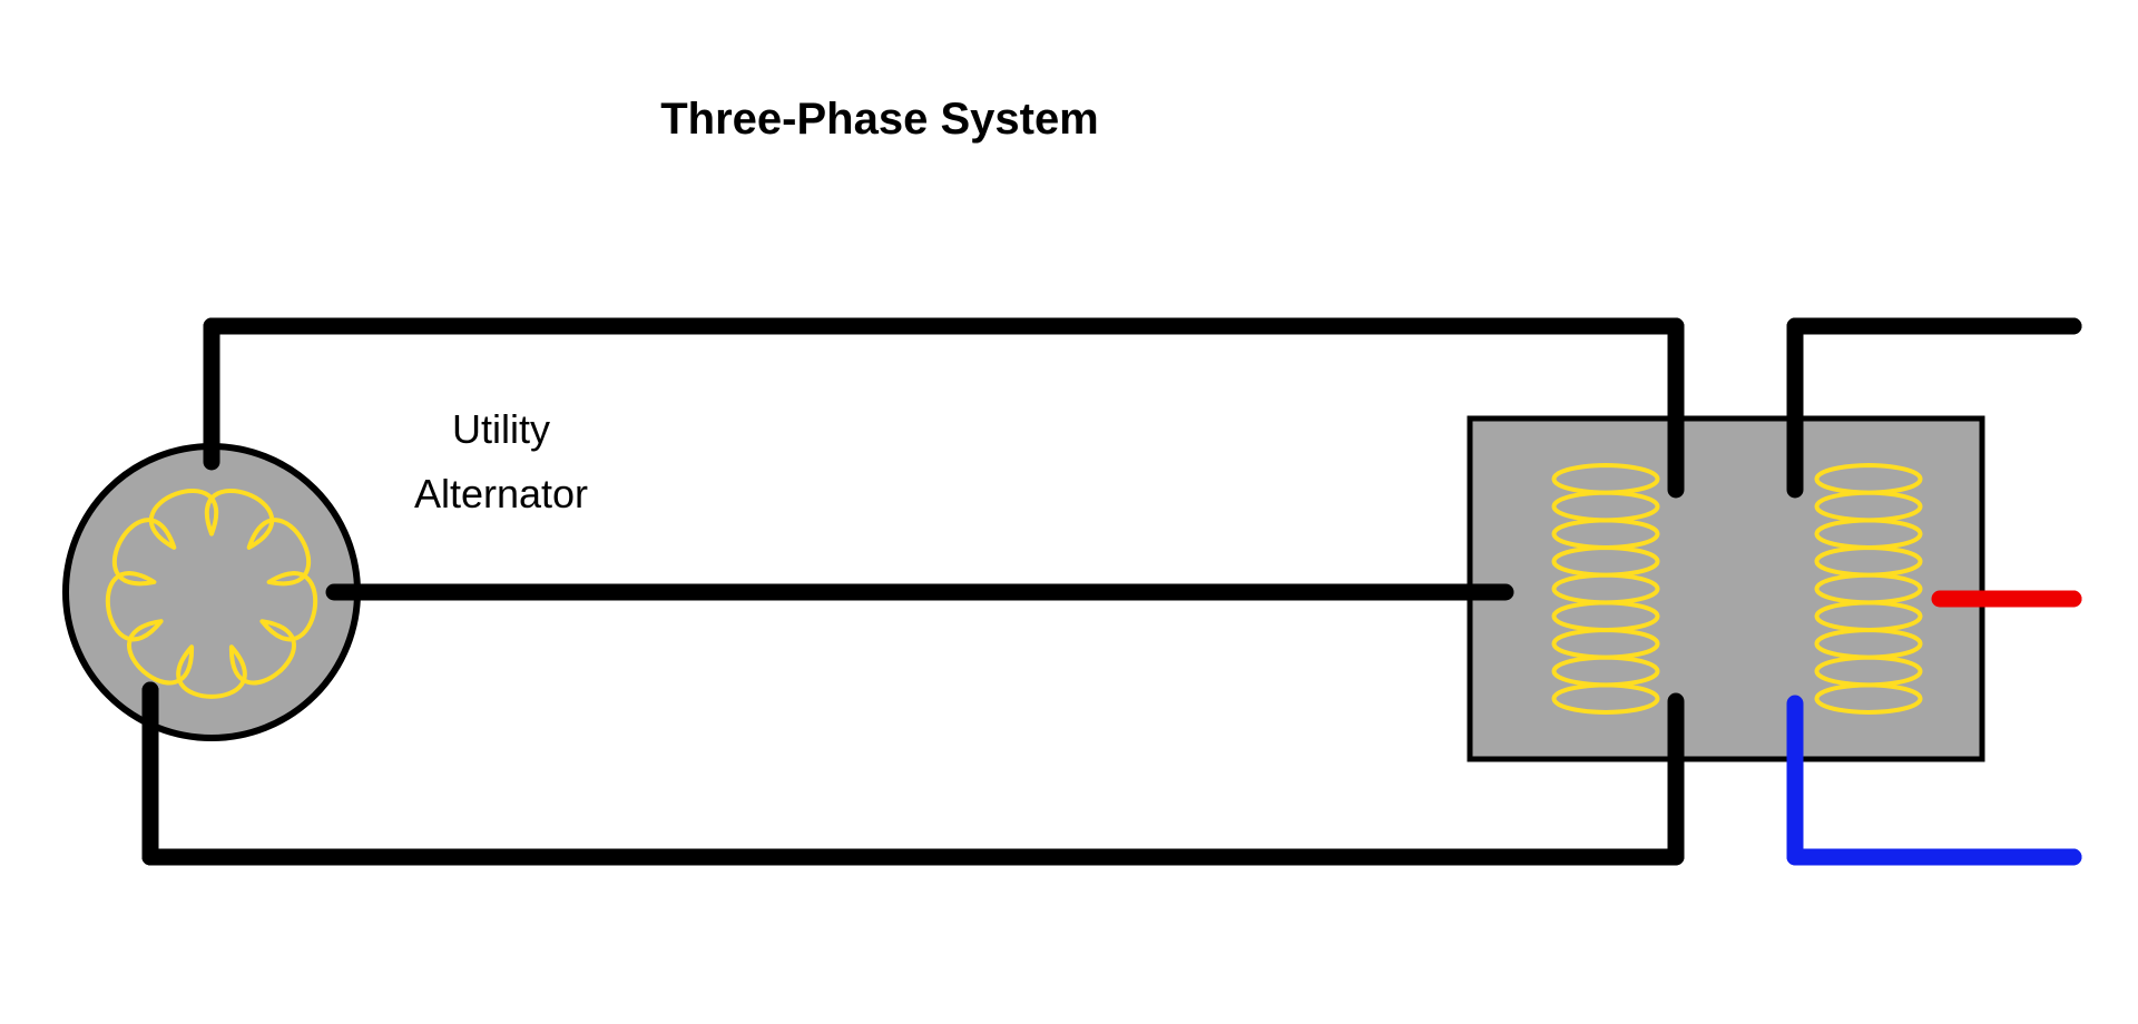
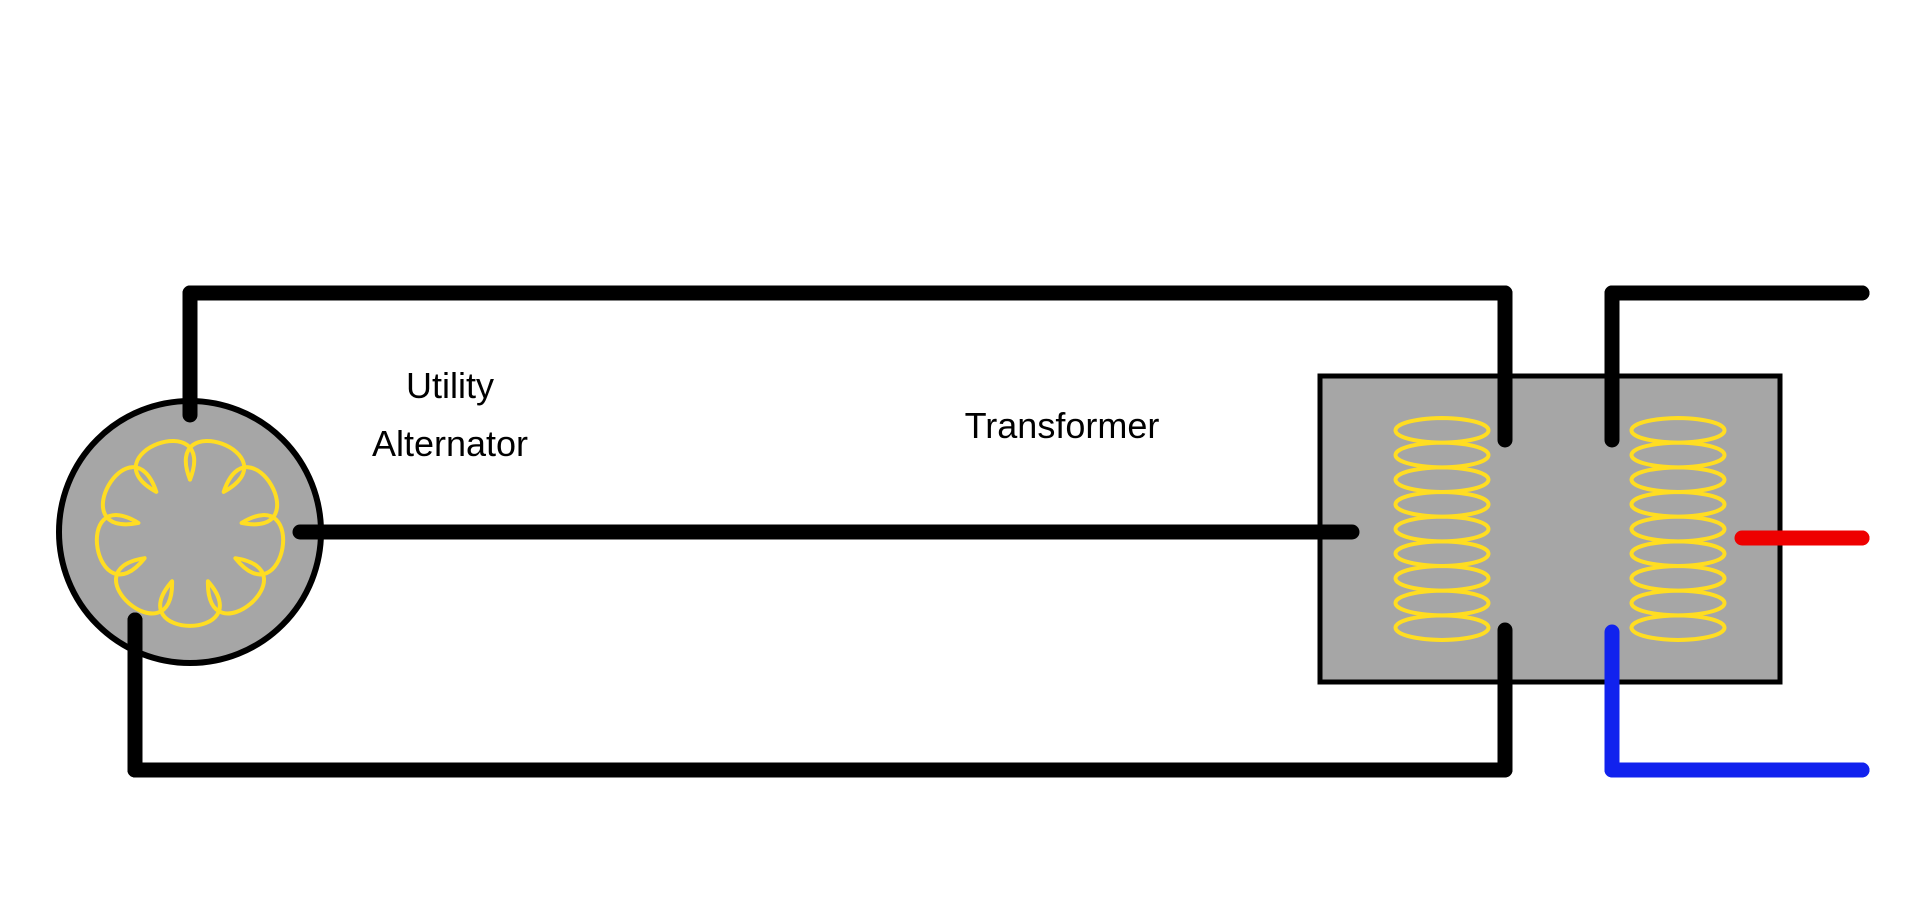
- Three-Phase System
  Utility
  Alternator
+ Transformer
